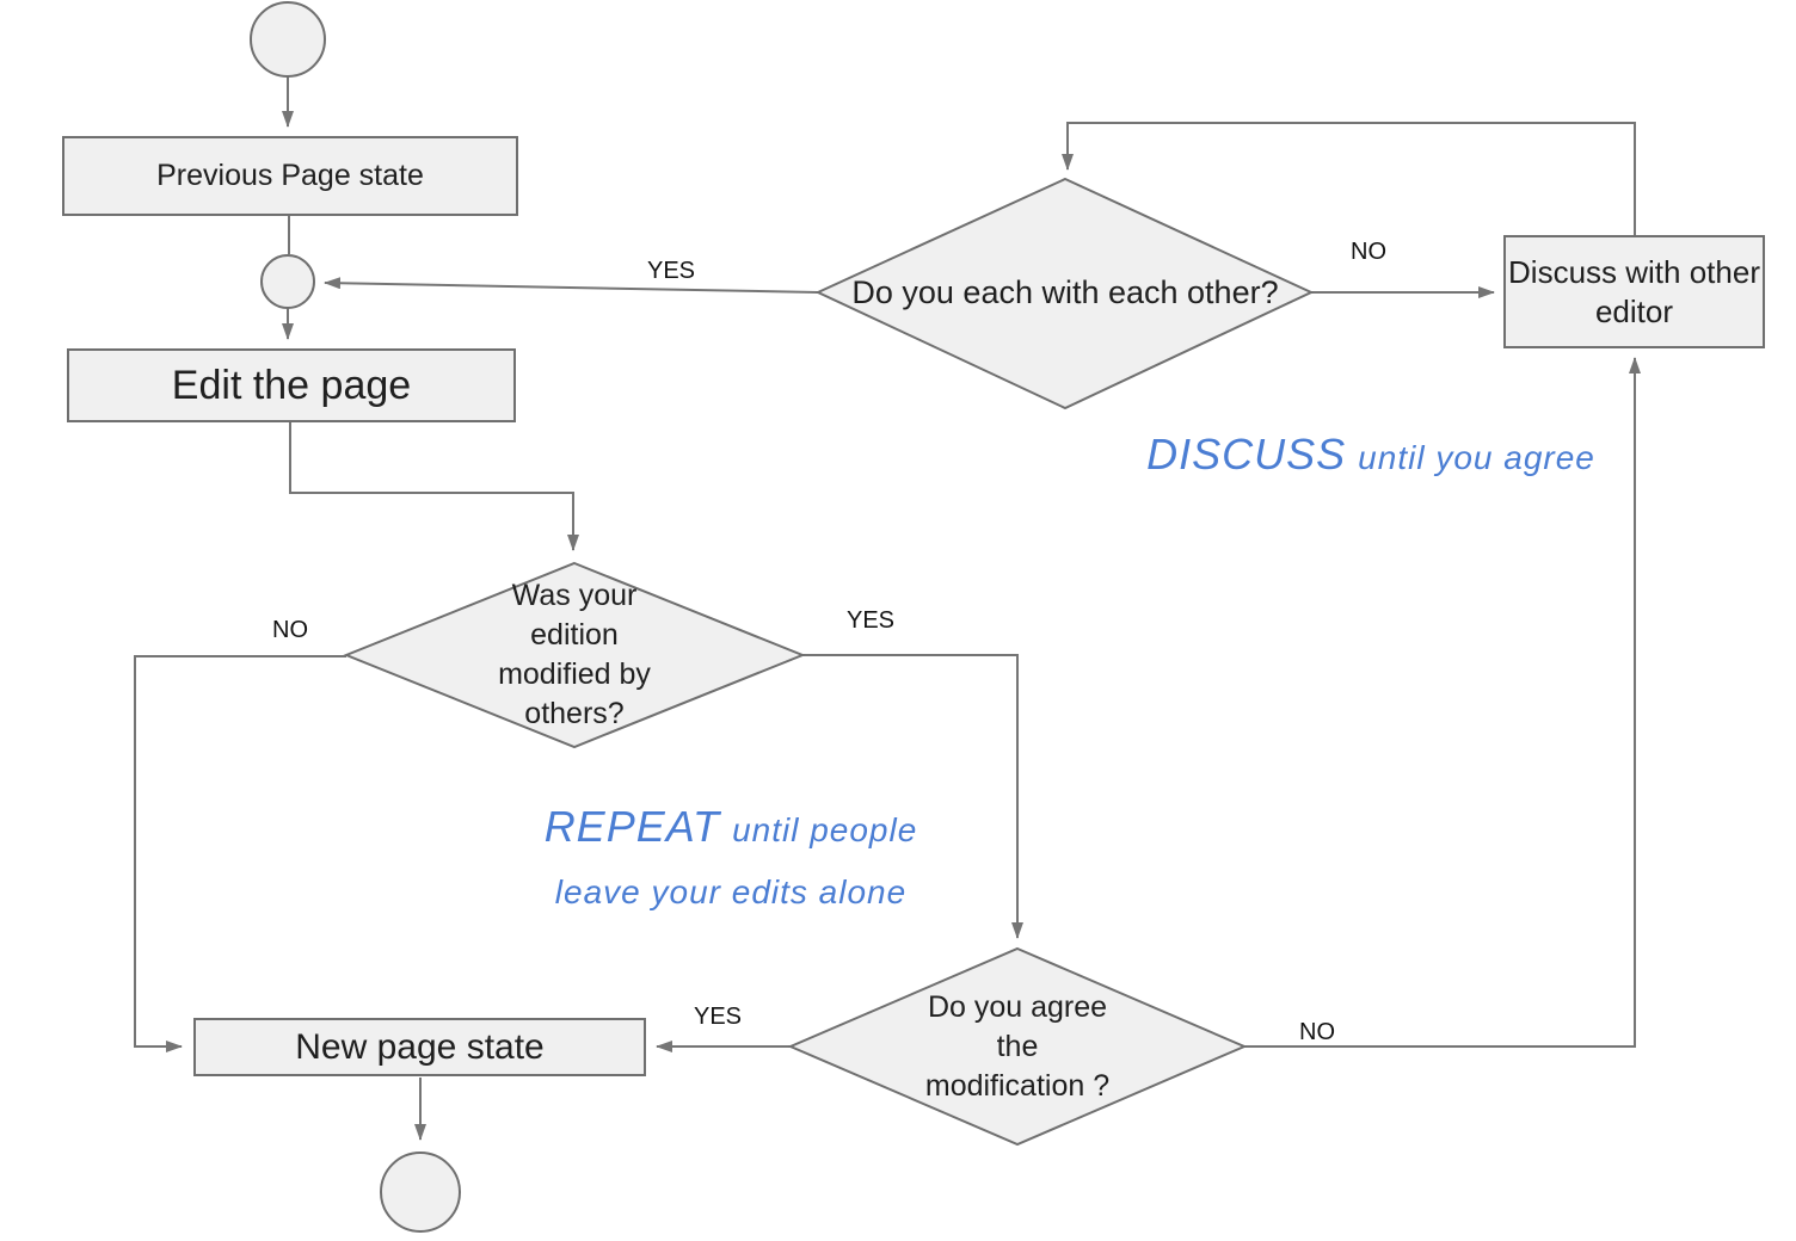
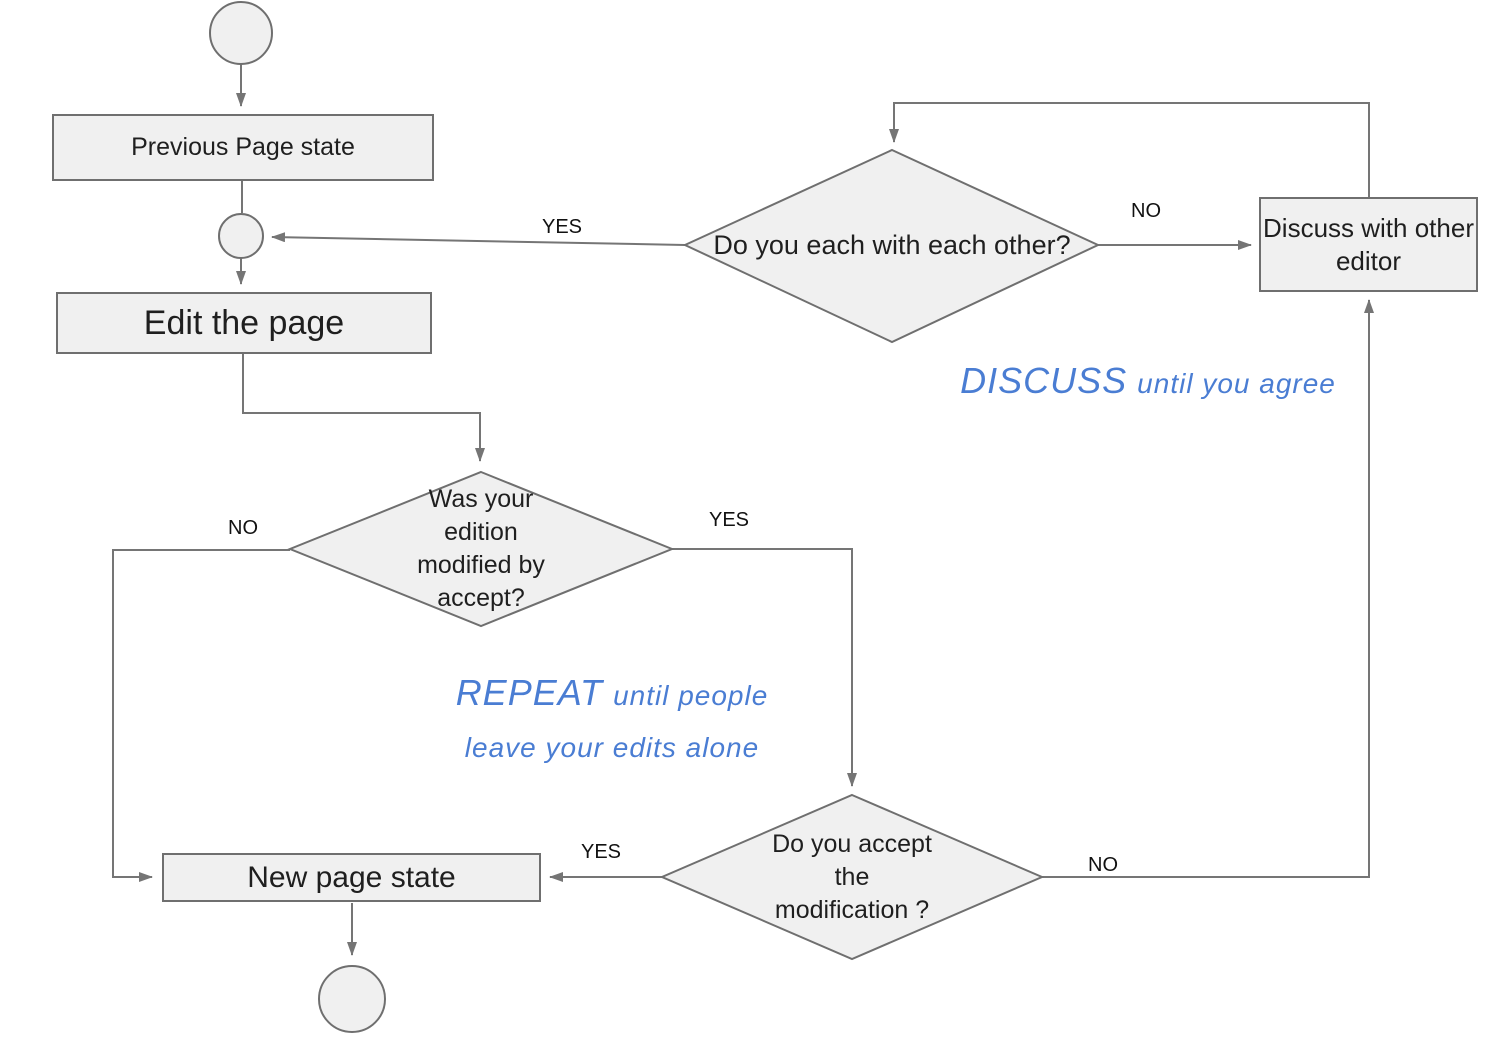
  Previous Page state
  Edit the page
  New page state
  Discuss with other editor
- Was your edition modified by others?
+ Was your edition modified by accept?
- Do you agree the modification ?
+ Do you accept the modification ?
  Do you each with each other?
  YES
  NO
  NO
  YES
  YES
  NO
  DISCUSS until you agree
  REPEAT until people
  leave your edits alone
